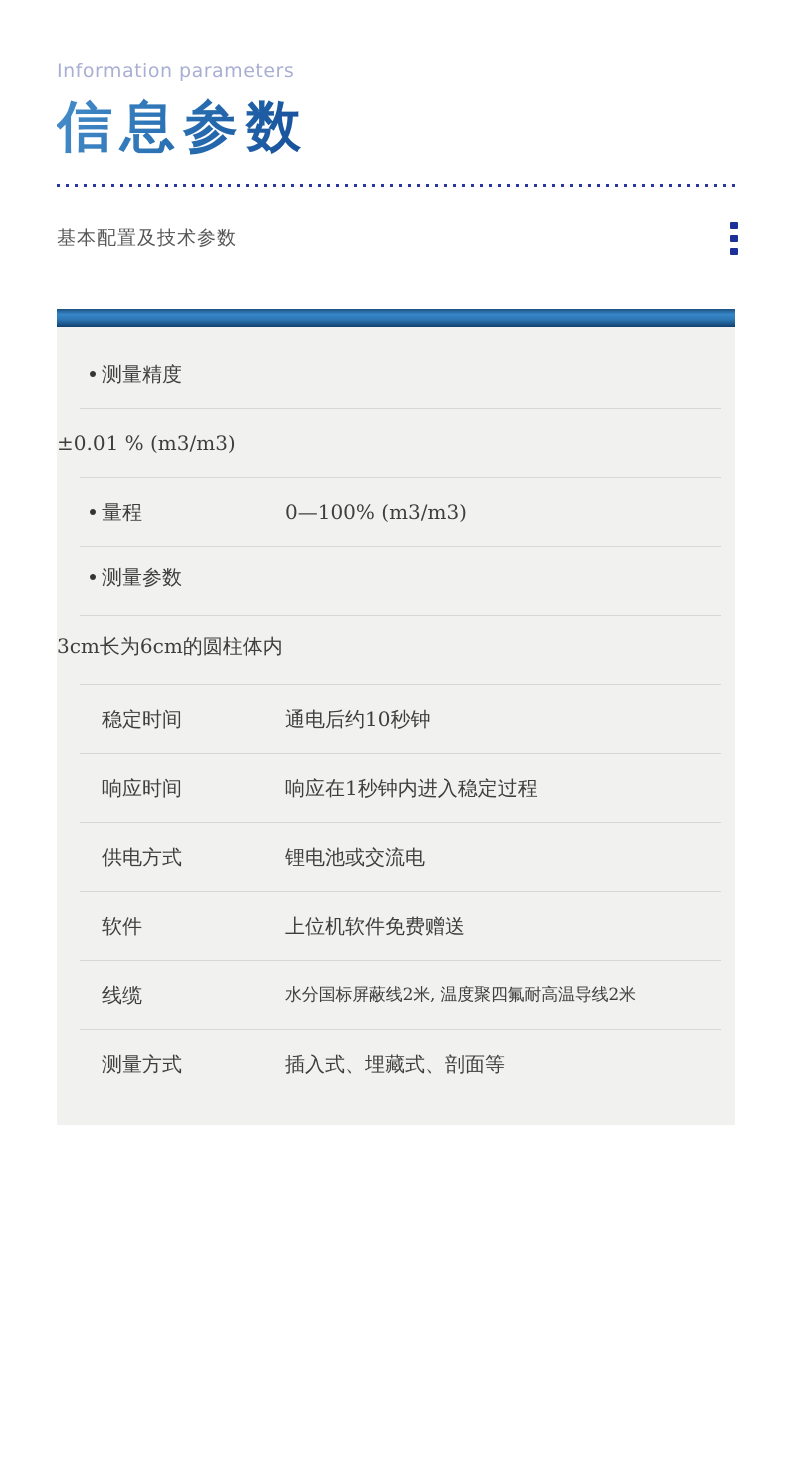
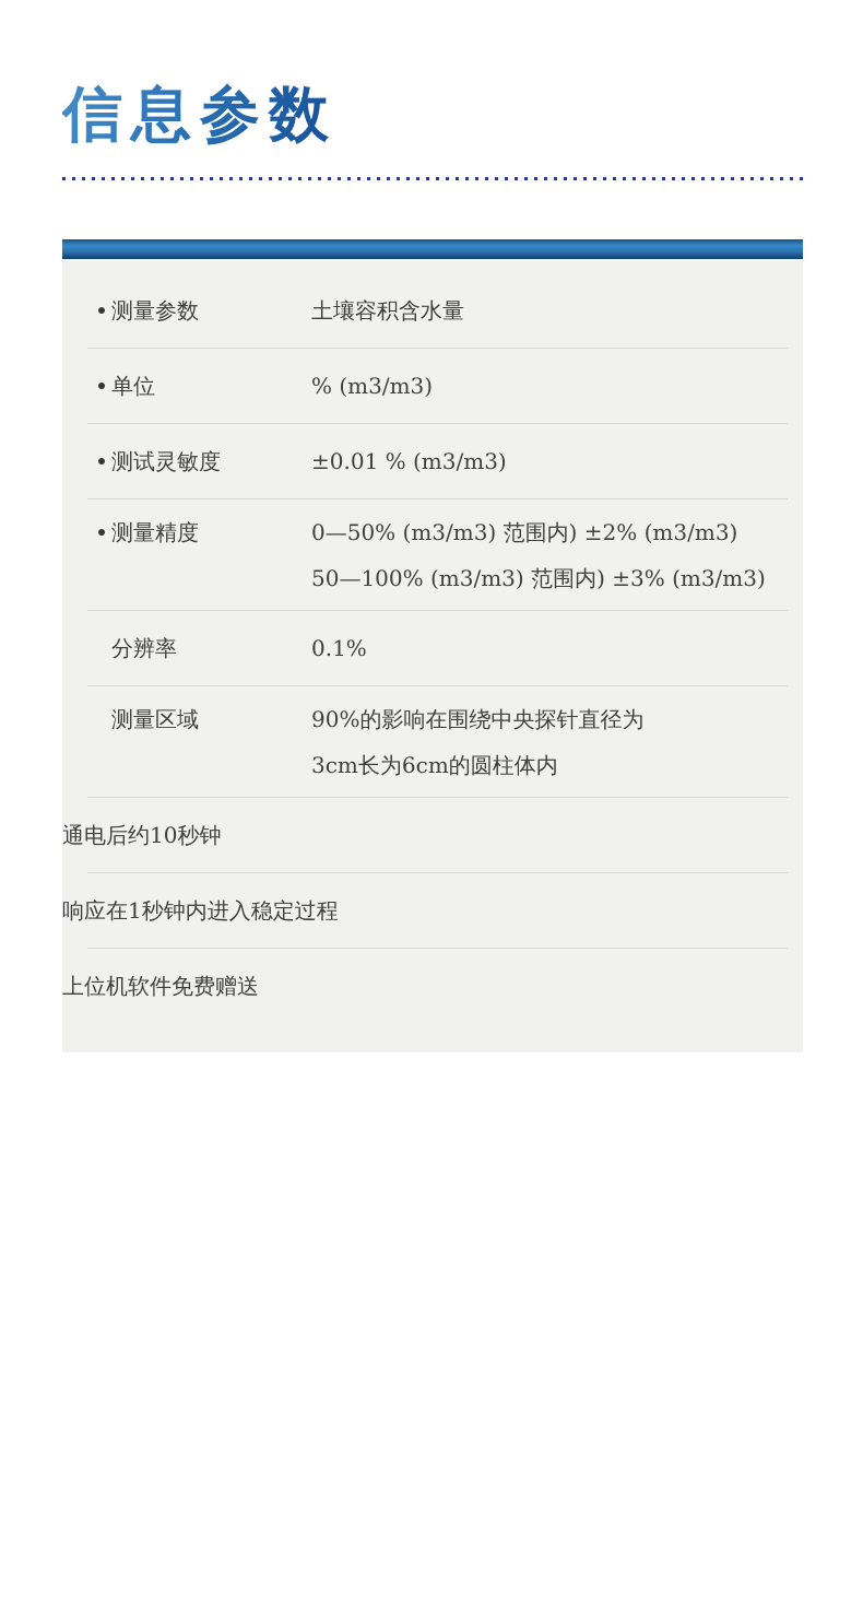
- Information parameters
  信息参数
- 基本配置及技术参数
- 测量精度
+ 测量参数
+ 土壤容积含水量
+ 单位
+ % (m3/m3)
+ 测试灵敏度
  ±0.01 % (m3/m3)
- 量程
- 0—100% (m3/m3)
- 测量参数
+ 测量精度
+ 0—50% (m3/m3) 范围内) ±2% (m3/m3)
+ 50—100% (m3/m3) 范围内) ±3% (m3/m3)
+ 分辨率
+ 0.1%
+ 测量区域
+ 90%的影响在围绕中央探针直径为
  3cm长为6cm的圆柱体内
- 稳定时间
  通电后约10秒钟
- 响应时间
  响应在1秒钟内进入稳定过程
- 供电方式
- 锂电池或交流电
- 软件
  上位机软件免费赠送
- 线缆
- 水分国标屏蔽线2米, 温度聚四氟耐高温导线2米
- 测量方式
- 插入式、埋藏式、剖面等
